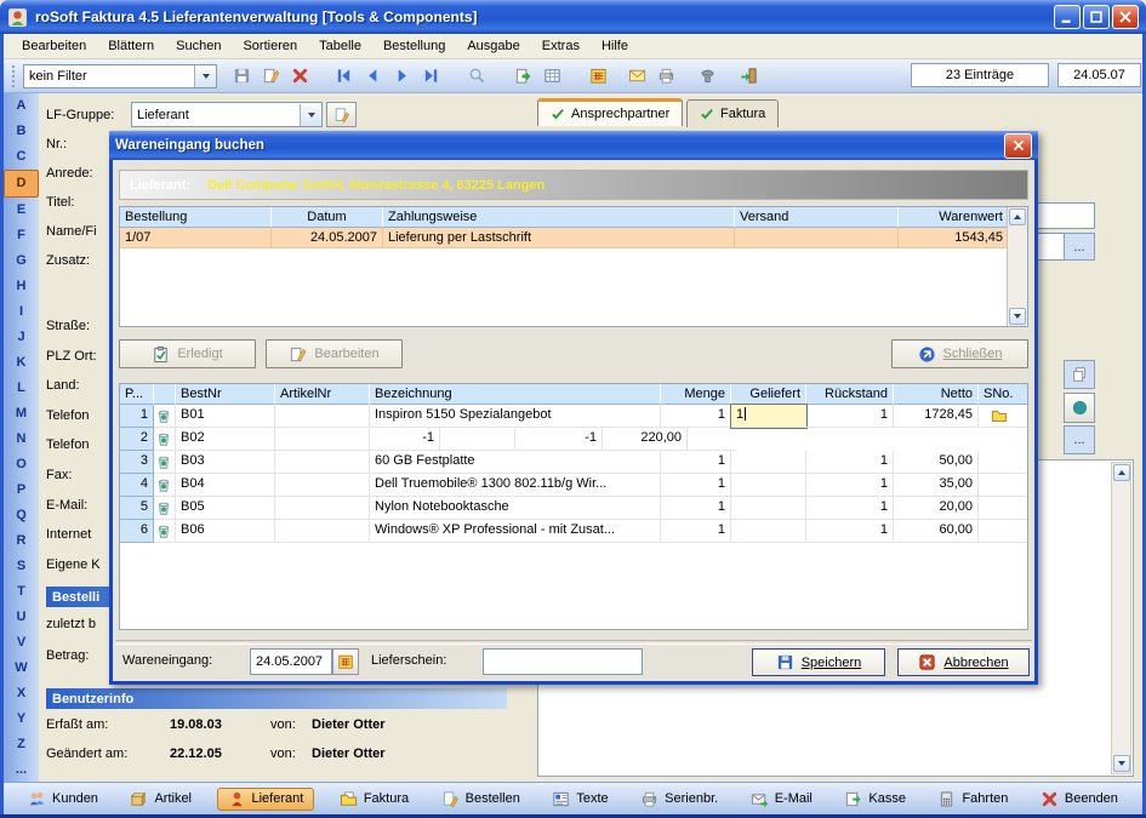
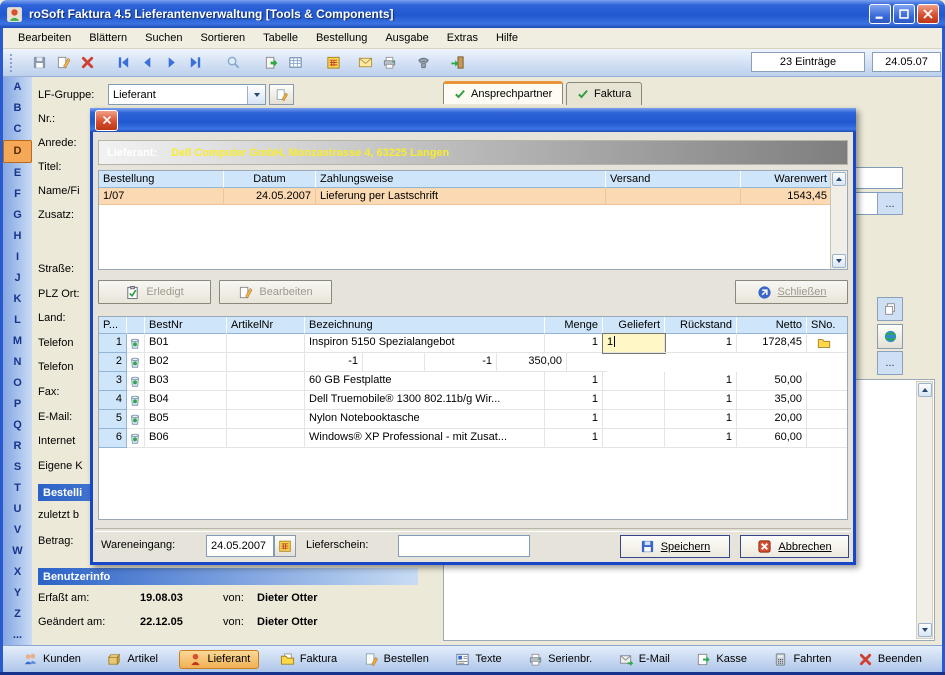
  roSoft Faktura 4.5 Lieferantenverwaltung [Tools & Components]
  Bearbeiten
  Blättern
  Suchen
  Sortieren
  Tabelle
  Bestellung
  Ausgabe
  Extras
  Hilfe
- kein Filter
  23 Einträge
  24.05.07
  A
  B
  C
  D
  E
  F
  G
  H
  I
  J
  K
  L
  M
  N
  O
  P
  Q
  R
  S
  T
  U
  V
  W
  X
  Y
  Z
  ...
  LF-Gruppe:
  Nr.:
  Anrede:
  Titel:
  Name/Fi
  Zusatz:
  Straße:
  PLZ Ort:
  Land:
  Telefon
  Telefon
  Fax:
  E-Mail:
  Internet
  Eigene K
  Lieferant
  Ansprechpartner
  Faktura
  ...
  ...
  Bestelli
  zuletzt b
  Betrag:
  Benutzerinfo
  Erfaßt am:
  19.08.03
  von:
  Dieter Otter
  Geändert am:
  22.12.05
  von:
  Dieter Otter
  Kunden
  Artikel
  Lieferant
  Faktura
  Bestellen
  Texte
  Serienbr.
  E-Mail
  Kasse
  Fahrten
  Beenden
- Wareneingang buchen
  Dell Computer GmbH, Monzastrasse 4, 63225 Langen
  Bestellung
  Datum
  Zahlungsweise
  Versand
  Warenwert
  1/07
  24.05.2007
  Lieferung per Lastschrift
  1543,45
  Erledigt
  Bearbeiten
  Schließen
  P...
  BestNr
  ArtikelNr
  Bezeichnung
  Menge
  Geliefert
  Rückstand
  Netto
  SNo.
  1
  B01
  Inspiron 5150 Spezialangebot
  1
  1
  1
  1728,45
  2
  B02
  -1
  -1
- 220,00
+ 350,00
  3
  B03
  60 GB Festplatte
  1
  1
  50,00
  4
  B04
  Dell Truemobile® 1300 802.11b/g Wir...
  1
  1
  35,00
  5
  B05
  Nylon Notebooktasche
  1
  1
  20,00
  6
  B06
  Windows® XP Professional - mit Zusat...
  1
  1
  60,00
  Wareneingang:
  24.05.2007
  Lieferschein:
  Speichern
  Abbrechen
